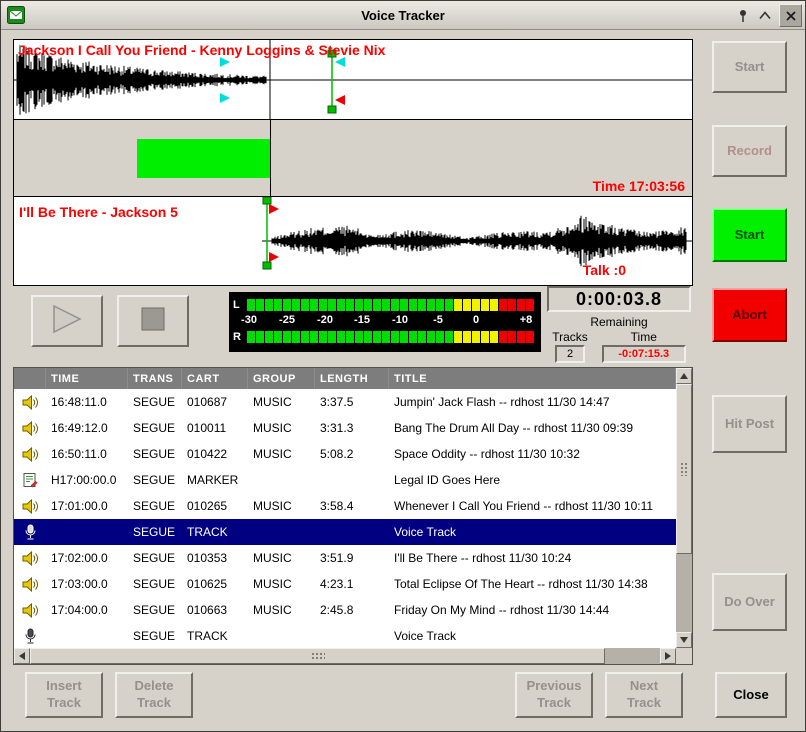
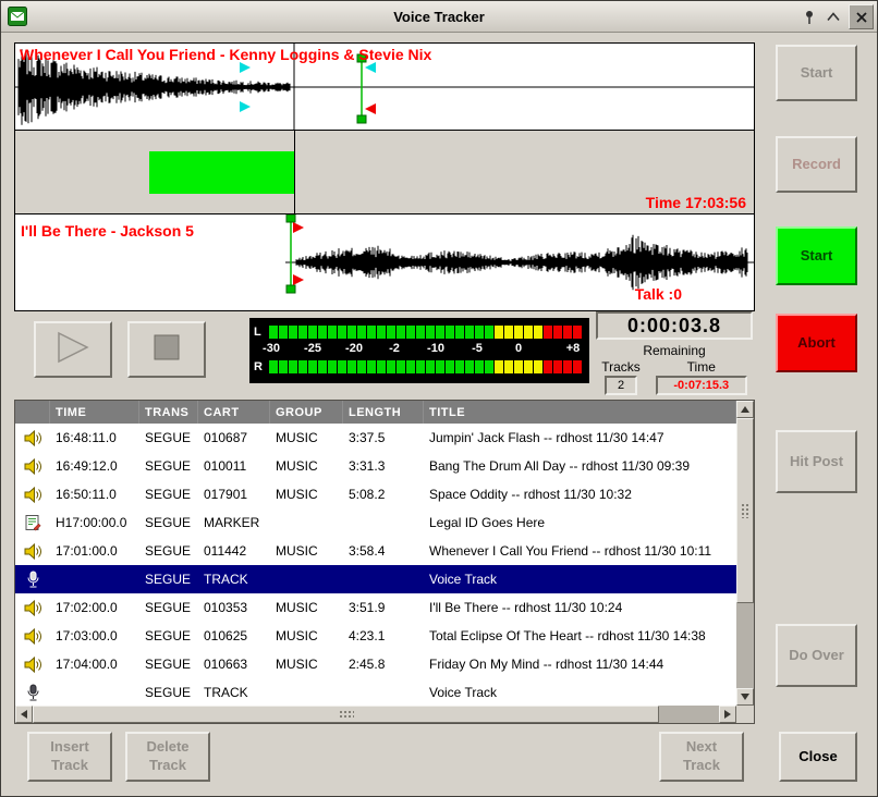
  Voice Tracker
- Jackson I Call You Friend - Kenny Loggins & Stevie Nix
+ Whenever I Call You Friend - Kenny Loggins & Stevie Nix
  Time 17:03:56
  I'll Be There - Jackson 5
  Talk :0
  L
  -30
  -25
  -20
- -15
+ -2
  -10
  -5
  0
  +8
  R
  0:00:03.8
  Remaining
  Tracks
  2
  Time
  -0:07:15.3
  TIME
  TRANS
  CART
  GROUP
  LENGTH
  TITLE
  16:48:11.0
  SEGUE
  010687
  MUSIC
  3:37.5
  Jumpin' Jack Flash -- rdhost 11/30 14:47
  16:49:12.0
  SEGUE
  010011
  MUSIC
  3:31.3
  Bang The Drum All Day -- rdhost 11/30 09:39
  16:50:11.0
  SEGUE
- 010422
+ 017901
  MUSIC
  5:08.2
  Space Oddity -- rdhost 11/30 10:32
  H17:00:00.0
  SEGUE
  MARKER
  Legal ID Goes Here
  17:01:00.0
  SEGUE
- 010265
+ 011442
  MUSIC
  3:58.4
  Whenever I Call You Friend -- rdhost 11/30 10:11
  SEGUE
  TRACK
  Voice Track
  17:02:00.0
  SEGUE
  010353
  MUSIC
  3:51.9
  I'll Be There -- rdhost 11/30 10:24
  17:03:00.0
  SEGUE
  010625
  MUSIC
  4:23.1
  Total Eclipse Of The Heart -- rdhost 11/30 14:38
  17:04:00.0
  SEGUE
  010663
  MUSIC
  2:45.8
  Friday On My Mind -- rdhost 11/30 14:44
  SEGUE
  TRACK
  Voice Track
  Start
  Record
  Start
  Abort
  Hit Post
  Do Over
  Insert Track
  Delete Track
- Previous Track
  Next Track
  Close
